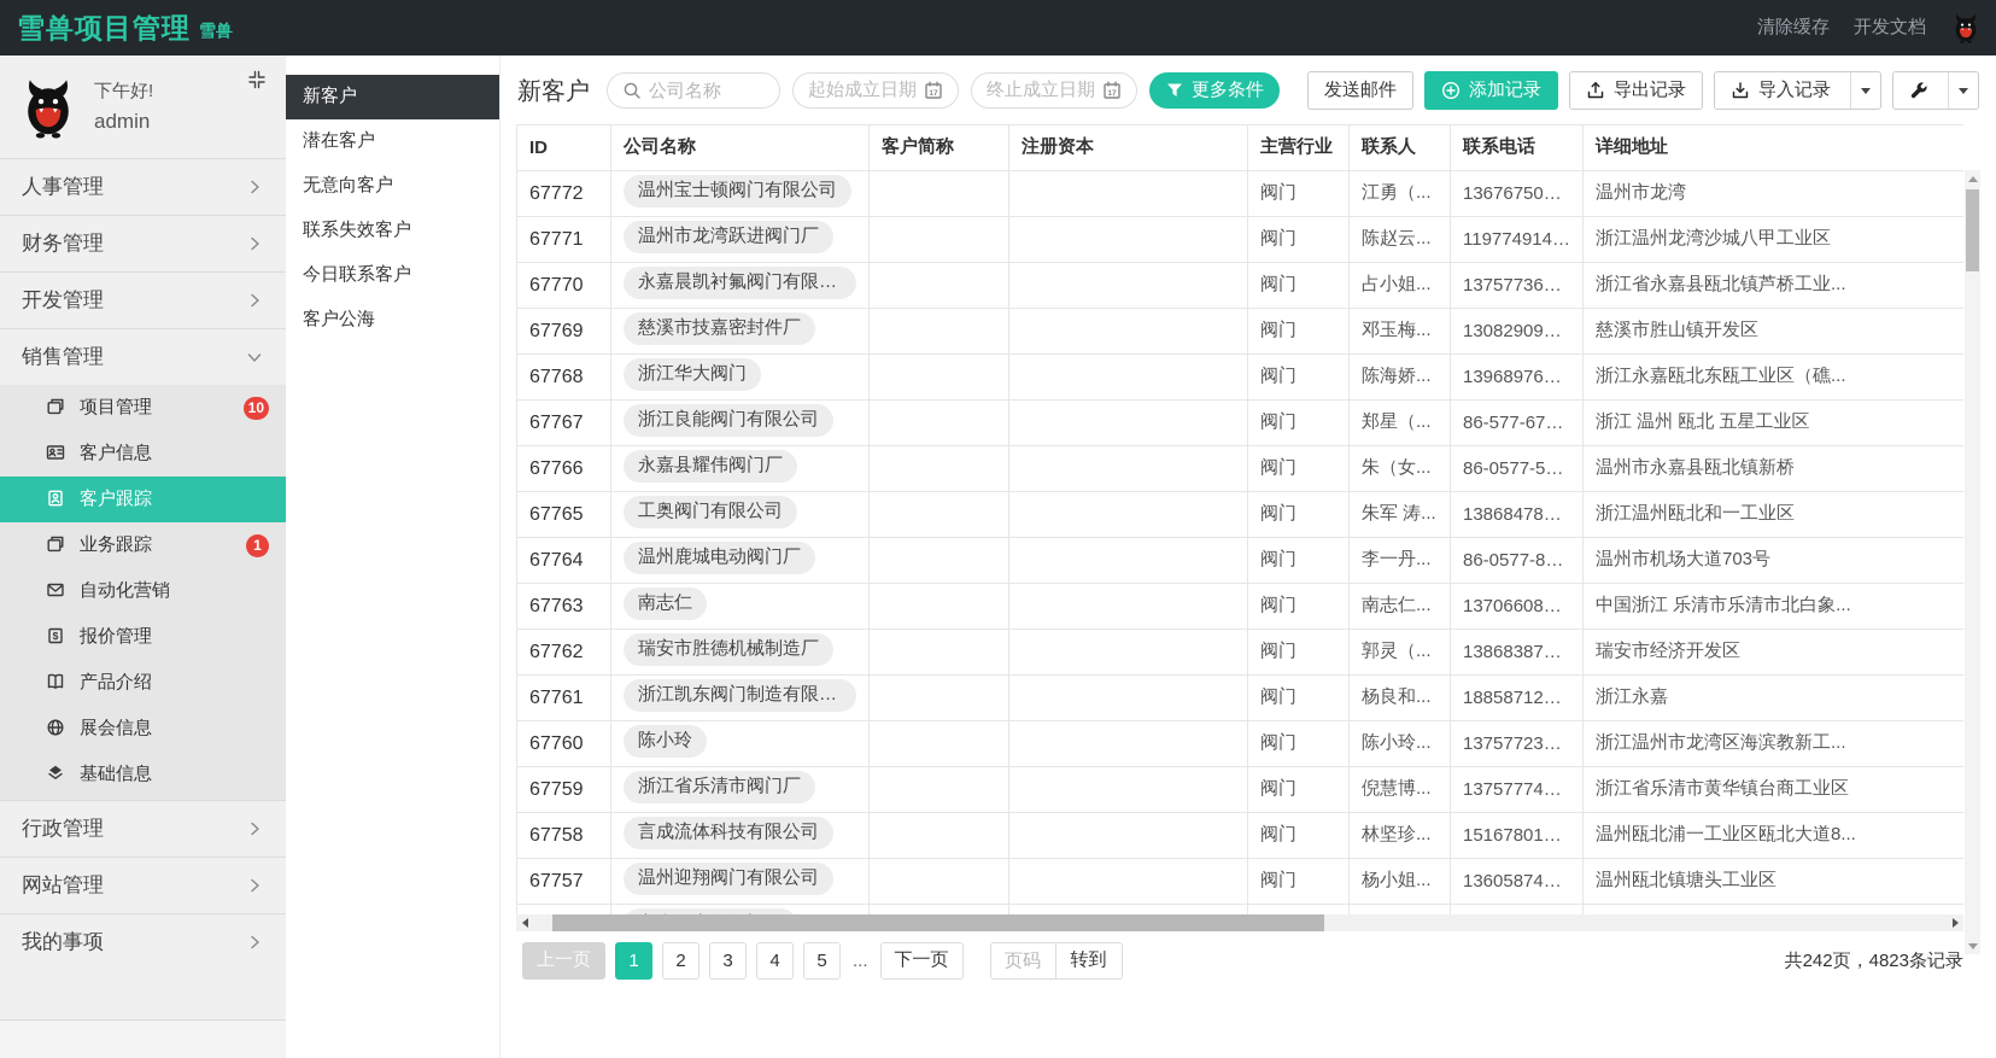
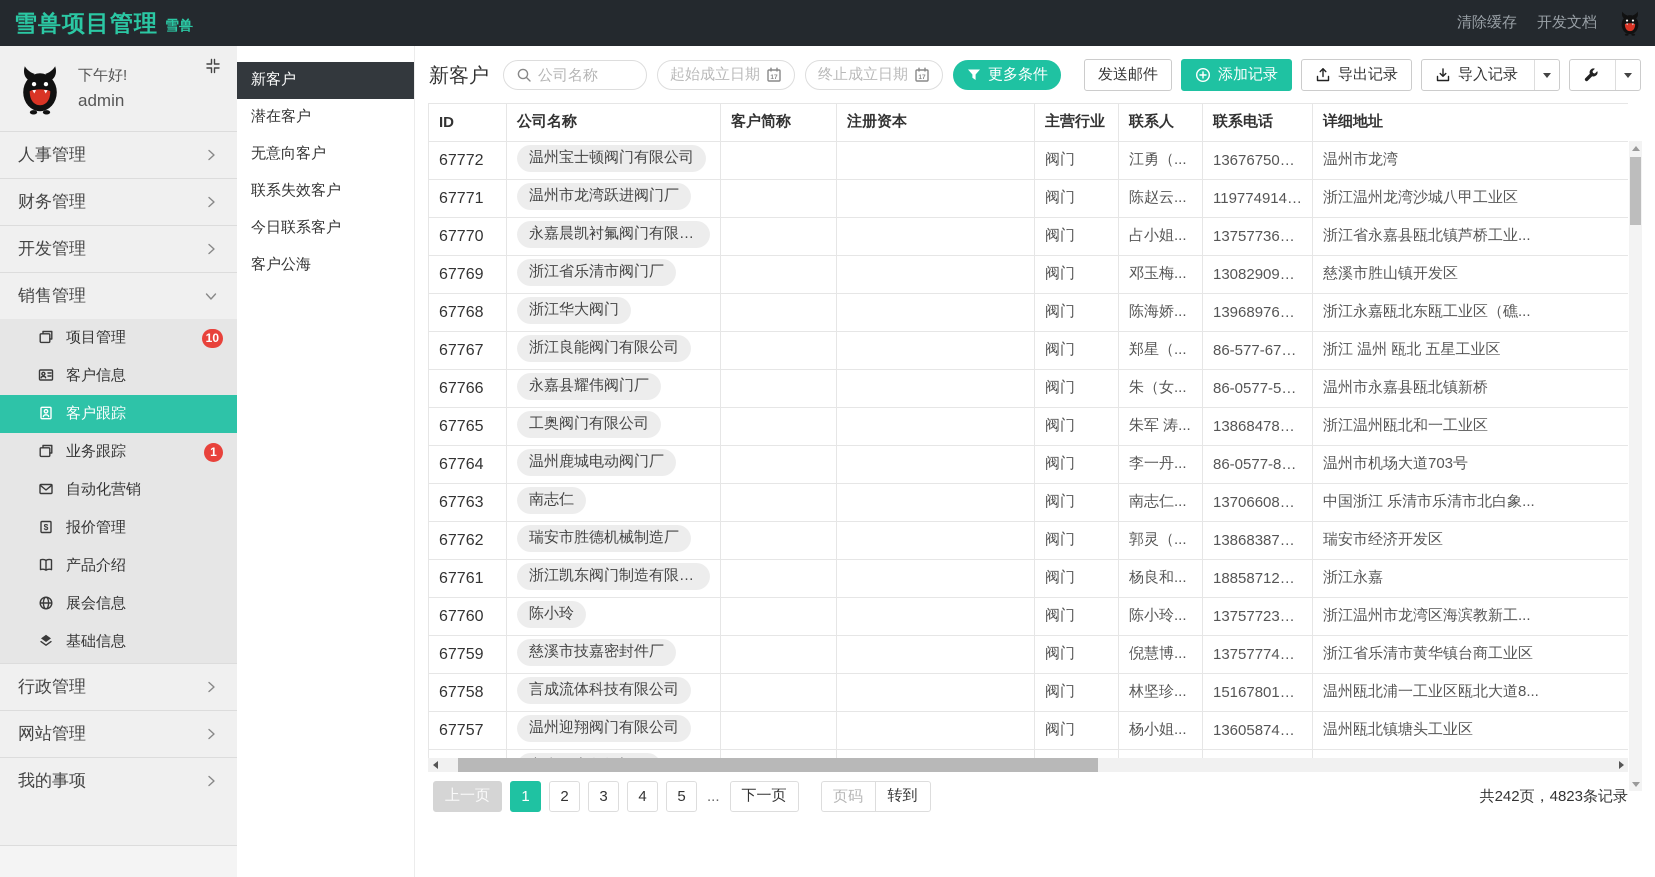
  雪兽项目管理
  雪兽
  清除缓存
  开发文档
  下午好!
  admin
  人事管理
  财务管理
  开发管理
  销售管理
  项目管理
  10
  客户信息
  客户跟踪
  业务跟踪
  1
  自动化营销
  $
  报价管理
  产品介绍
  展会信息
  基础信息
  行政管理
  网站管理
  我的事项
  新客户
  潜在客户
  无意向客户
  联系失效客户
  今日联系客户
  客户公海
  新客户
  公司名称
  起始成立日期
  终止成立日期
  更多条件
  发送邮件
  添加记录
  导出记录
  导入记录
  ID	公司名称	客户简称	注册资本	主营行业	联系人	联系电话	详细地址
  67772	温州宝士顿阀门有限公司			阀门	江勇（...	13676750362	温州市龙湾
  67771	温州市龙湾跃进阀门厂			阀门	陈赵云...	11977491425	浙江温州龙湾沙城八甲工业区
  67770	永嘉晨凯衬氟阀门有限公司			阀门	占小姐...	13757736365	浙江省永嘉县瓯北镇芦桥工业...
- 67769	慈溪市技嘉密封件厂			阀门	邓玉梅...	13082909338	慈溪市胜山镇开发区
+ 67769	浙江省乐清市阀门厂			阀门	邓玉梅...	13082909338	慈溪市胜山镇开发区
  67768	浙江华大阀门			阀门	陈海娇...	13968976956	浙江永嘉瓯北东瓯工业区（礁...
  67767	浙江良能阀门有限公司			阀门	郑星（...	86-577-673122	浙江 温州 瓯北 五星工业区
  67766	永嘉县耀伟阀门厂			阀门	朱（女...	86-0577-57753	温州市永嘉县瓯北镇新桥
  67765	工奥阀门有限公司			阀门	朱军 涛...	13868478705	浙江温州瓯北和一工业区
  67764	温州鹿城电动阀门厂			阀门	李一丹...	86-0577-86873	温州市机场大道703号
  67763	南志仁			阀门	南志仁...	13706608516	中国浙江 乐清市乐清市北白象...
  67762	瑞安市胜德机械制造厂			阀门	郭灵（...	13868387823	瑞安市经济开发区
  67761	浙江凯东阀门制造有限公司			阀门	杨良和...	18858712277	浙江永嘉
  67760	陈小玲			阀门	陈小玲...	13757723191	浙江温州市龙湾区海滨教新工...
- 67759	浙江省乐清市阀门厂			阀门	倪慧博...	13757774253	浙江省乐清市黄华镇台商工业区
+ 67759	慈溪市技嘉密封件厂			阀门	倪慧博...	13757774253	浙江省乐清市黄华镇台商工业区
  67758	言成流体科技有限公司			阀门	林坚珍...	15167801755	温州瓯北浦一工业区瓯北大道8...
  67757	温州迎翔阀门有限公司			阀门	杨小姐...	13605874053	温州瓯北镇塘头工业区
  上一页
  1
  2
  3
  4
  5
  ...
  下一页
  页码
  转到
  共242页，4823条记录
